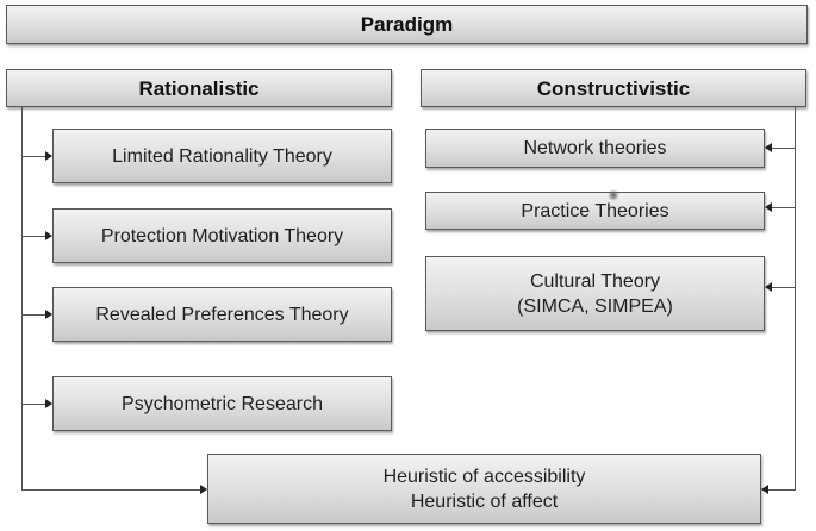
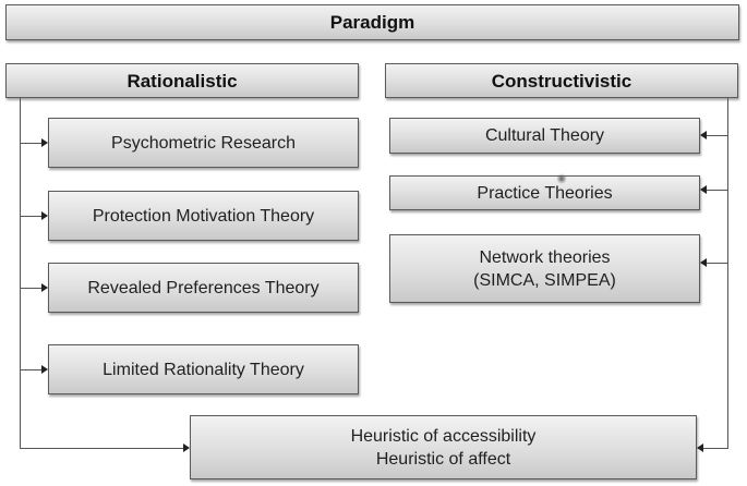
  Paradigm
  Rationalistic
  Constructivistic
- Limited Rationality Theory
+ Psychometric Research
  Protection Motivation Theory
  Revealed Preferences Theory
- Psychometric Research
+ Limited Rationality Theory
- Network theories
+ Cultural Theory
  Practice Theories
- Cultural Theory
+ Network theories
  (SIMCA, SIMPEA)
  Heuristic of accessibility
  Heuristic of affect
